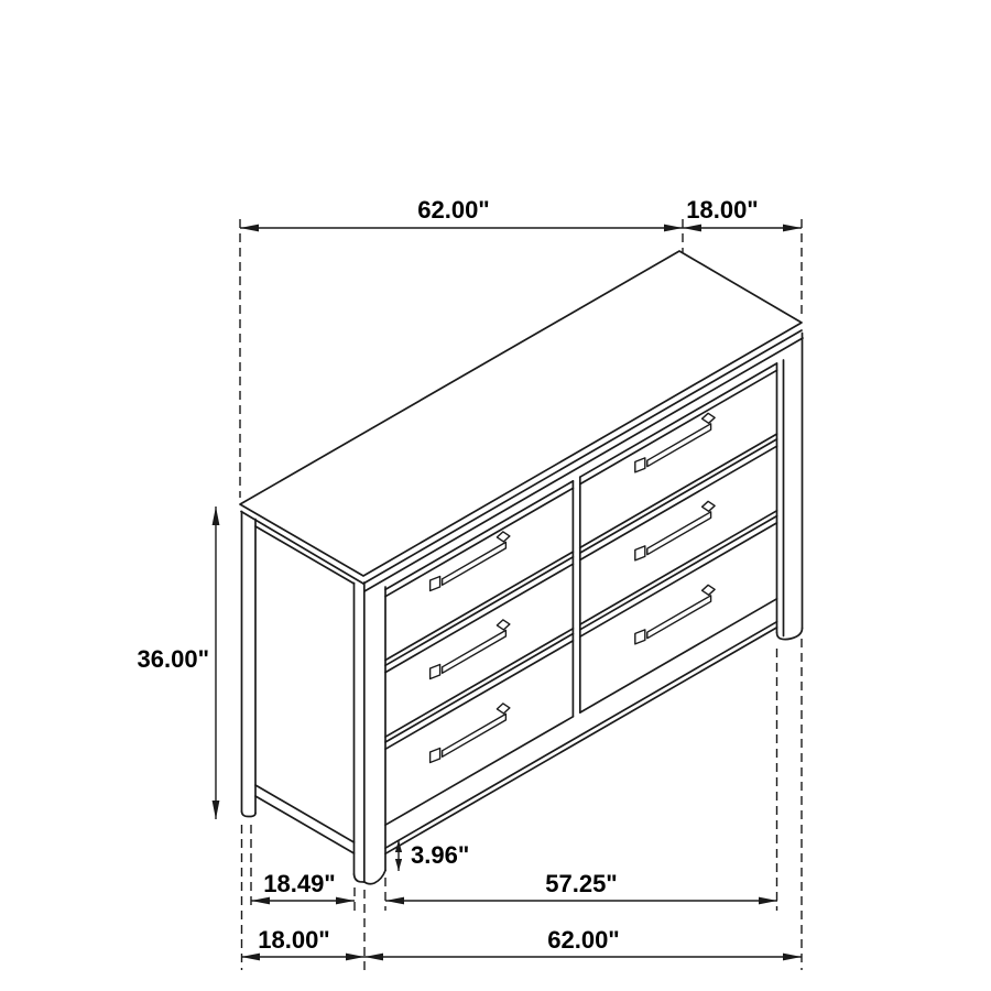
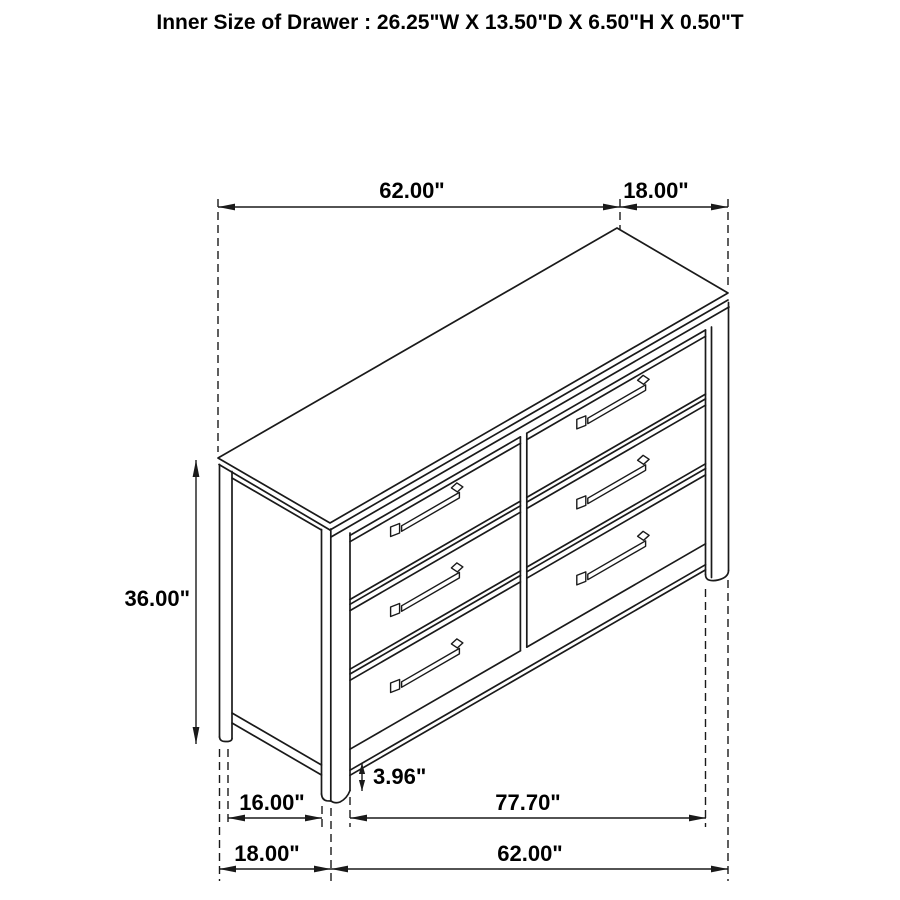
  62.00"
  18.00"
  36.00"
  3.96"
- 18.49"
+ 16.00"
- 57.25"
+ 77.70"
  18.00"
  62.00"
+ Inner Size of Drawer : 26.25"W X 13.50"D X 6.50"H X 0.50"T
